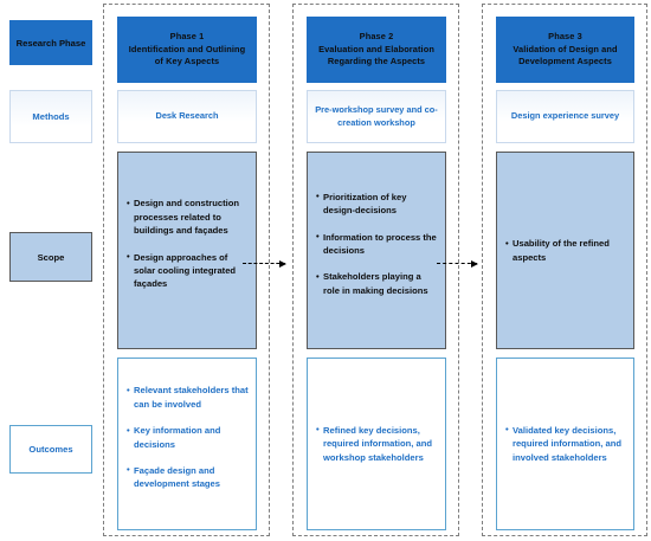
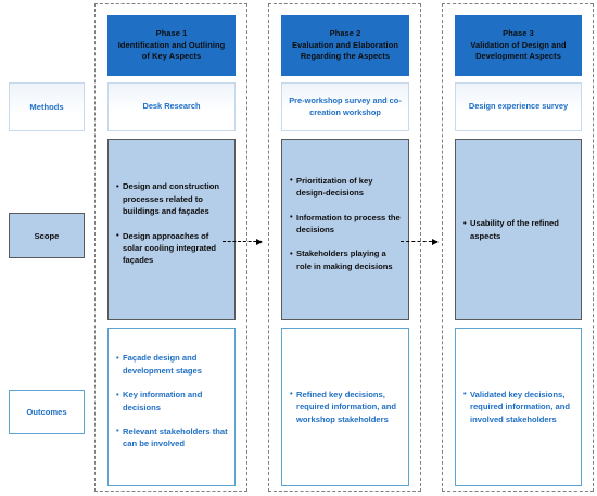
- Research Phase
  Methods
  Scope
  Outcomes
  Phase 1
  Identification and Outlining
  of Key Aspects
  Desk Research
  Design and construction processes related to buildings and façades
  Design approaches of solar cooling integrated façades
- Relevant stakeholders that can be involved
+ Façade design and development stages
  Key information and decisions
- Façade design and development stages
+ Relevant stakeholders that can be involved
  Phase 2
  Evaluation and Elaboration
  Regarding the Aspects
  Pre-workshop survey and co-creation workshop
  Prioritization of key design-decisions
  Information to process the decisions
  Stakeholders playing a role in making decisions
  Refined key decisions, required information, and workshop stakeholders
  Phase 3
  Validation of Design and
  Development Aspects
  Design experience survey
  Usability of the refined aspects
  Validated key decisions, required information, and involved stakeholders
